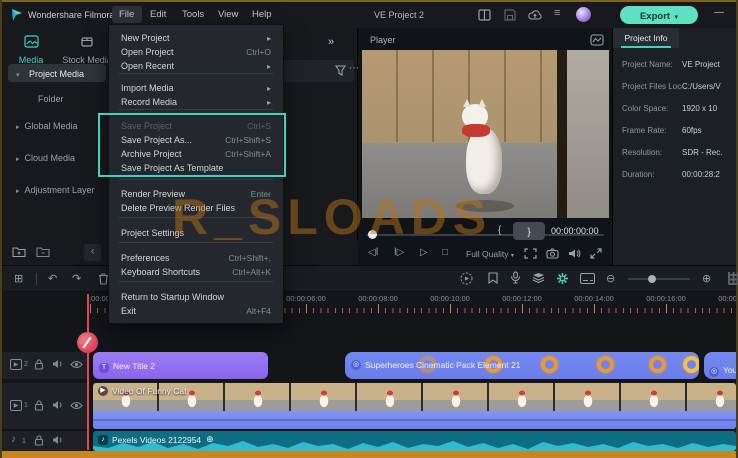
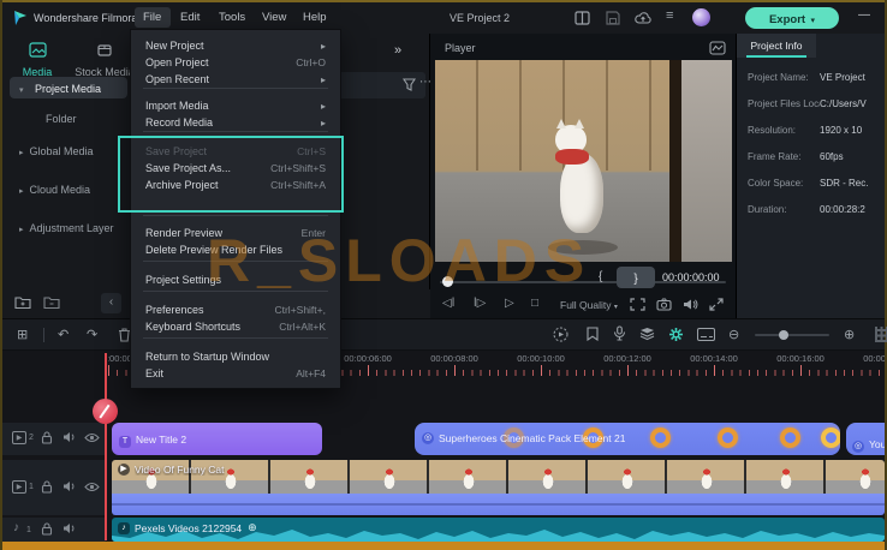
  Wondershare Filmor
  File
  Edit
  Tools
  View
  Help
  VE Project 2
  ≡
  Export
  —
  Media
  Stock Medi
  »
  ⋯
  Project Media
  Folder
  Global Media
  Cloud Media
  Adjustment Layer
  ‹
  Player
  {
  }
  00:00:00:00
  ◁ǀ
  ǀ▷
  ▷
  □
  Full Quality
  Project Info
  Project Name:
  VE Project
  Project Files Loc
  C:/Users/V
- Color Space:
+ Resolution:
  1920 x 10
  Frame Rate:
  60fps
- Resolution:
+ Color Space:
  SDR - Rec.
  Duration:
  00:00:28:2
  ⊞
  ↶
  ↷
  ⊖
  ⊕
  00:00:06:00
  00:00:08:00
  00:00:10:00
  00:00:12:00
  00:00:14:00
  00:00:16:00
  ♪
  New Title 2
  Superheroes Cinematic Pack Element 21
  Video Of Funny Cat
  Pexels Videos 2122954
  ⊕
  New Project
  ▸
  Open Project
  Ctrl+O
  Open Recent
  ▸
  Import Media
  ▸
  Record Media
  ▸
  Save Project
  Ctrl+S
  Save Project As...
  Ctrl+Shift+S
  Archive Project
  Ctrl+Shift+A
- Save Project As Template
  Render Preview
  Enter
  Delete Preview Render Files
  Project Settings
  Preferences
  Ctrl+Shift+,
  Keyboard Shortcuts
  Ctrl+Alt+K
  Return to Startup Window
  Exit
  Alt+F4
  R_SLOADS
